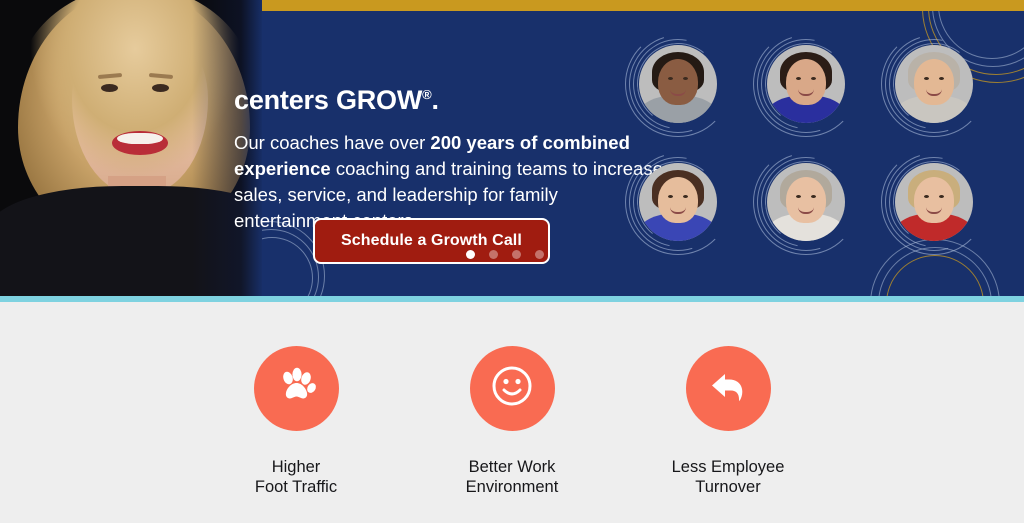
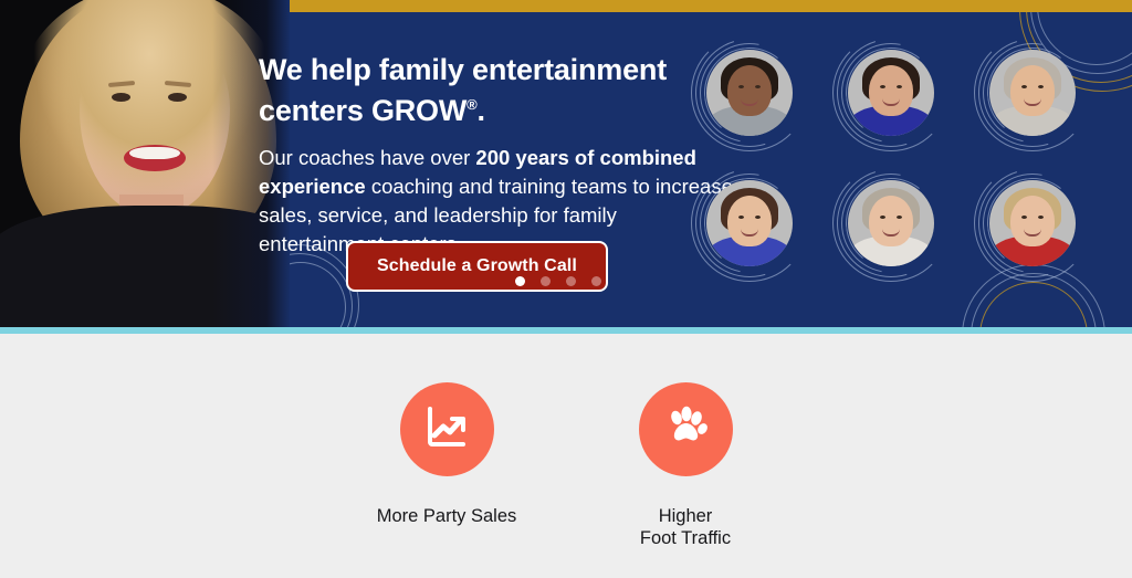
+ We help family entertainment
  centers GROW®.
  Our coaches have over 200 years of combined experience coaching and training teams to increas sales, service, and leadership for family entertain
  Schedule a Growth Call
+ More Party Sales
  Higher
  Foot Traffic
- Better Work
- Environment
- Less Employee
- Turnover
